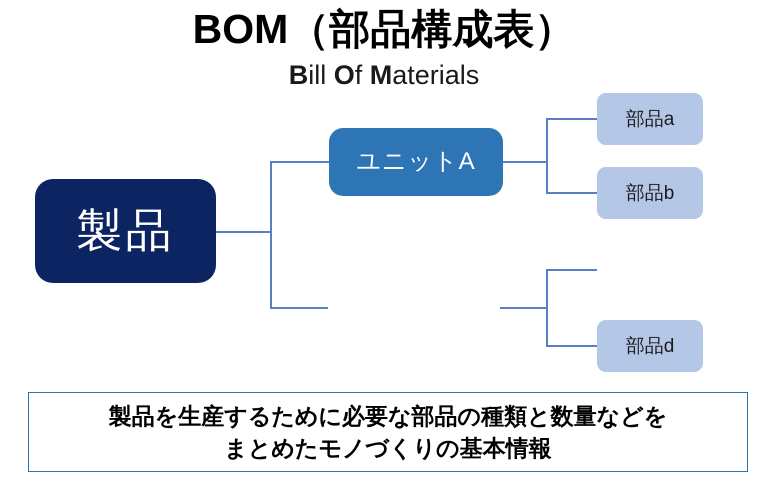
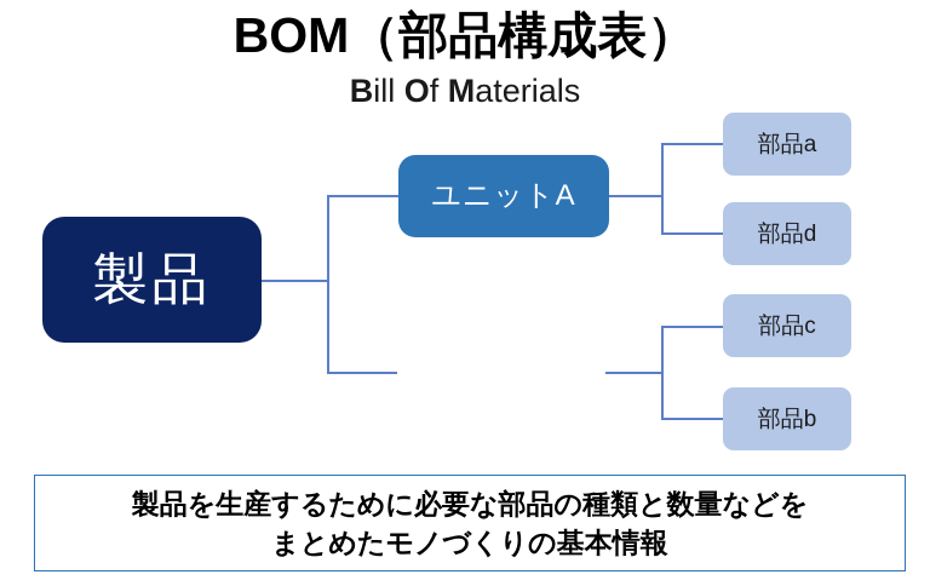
  BOM（部品構成表）
  Bill Of Materials
  製品
  ユニットA
  部品a
- 部品b
+ 部品d
+ 部品c
- 部品d
+ 部品b
  製品を生産するために必要な部品の種類と数量などを
  まとめたモノづくりの基本情報
